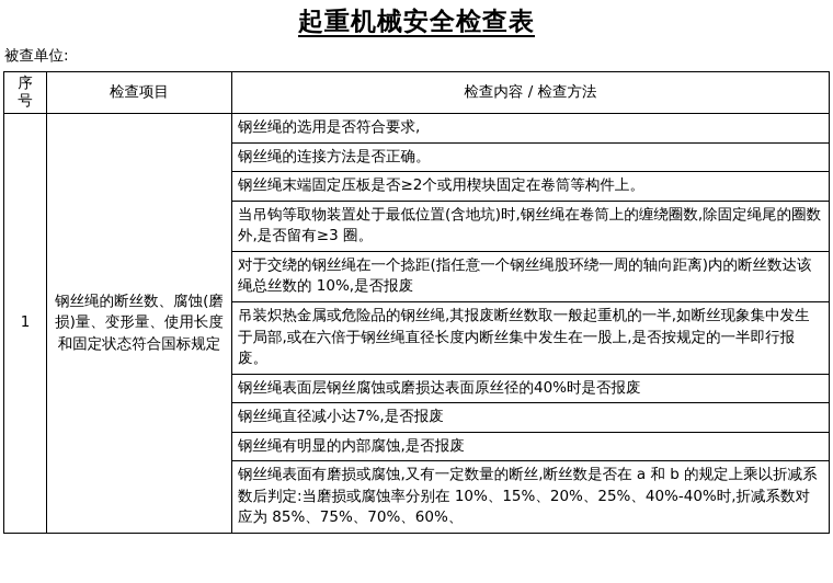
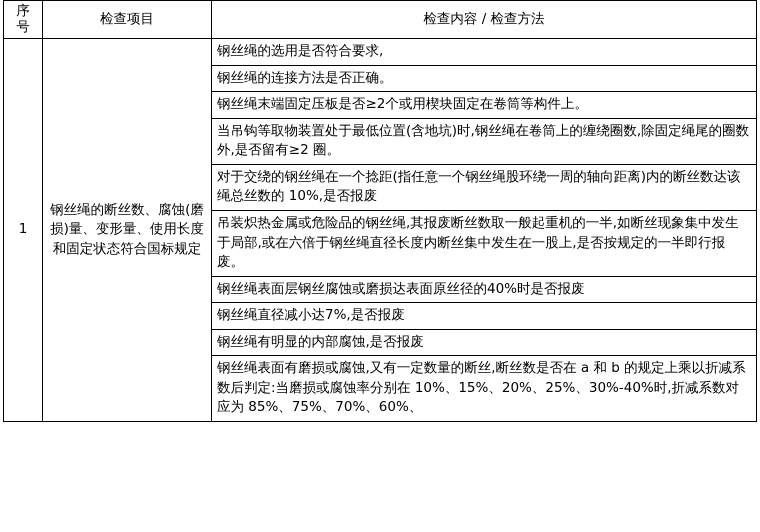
- 起重机械安全检查表
- 被查单位:
  序 号	检查项目	检查内容 / 检查方法
  1	钢丝绳的断丝数、腐蚀(磨损)量、变形量、使用长度和固定状态符合国标规定	钢丝绳的选用是否符合要求,
  钢丝绳的连接方法是否正确。
  钢丝绳末端固定压板是否≥2个或用楔块固定在卷筒等构件上。
- 当吊钩等取物装置处于最低位置(含地坑)时,钢丝绳在卷筒上的缠绕圈数,除固定绳尾的圈数外,是否留有≥3 圈。
+ 当吊钩等取物装置处于最低位置(含地坑)时,钢丝绳在卷筒上的缠绕圈数,除固定绳尾的圈数外,是否留有≥2 圈。
  对于交绕的钢丝绳在一个捻距(指任意一个钢丝绳股环绕一周的轴向距离)内的断丝数达该绳总丝数的 10%,是否报废
  吊装炽热金属或危险品的钢丝绳,其报废断丝数取一般起重机的一半,如断丝现象集中发生于局部,或在六倍于钢丝绳直径长度内断丝集中发生在一股上,是否按规定的一半即行报废。
  钢丝绳表面层钢丝腐蚀或磨损达表面原丝径的40%时是否报废
  钢丝绳直径减小达7%,是否报废
  钢丝绳有明显的内部腐蚀,是否报废
- 钢丝绳表面有磨损或腐蚀,又有一定数量的断丝,断丝数是否在 a 和 b 的规定上乘以折减系数后判定:当磨损或腐蚀率分别在 10%、15%、20%、25%、40%-40%时,折减系数对应为 85%、75%、70%、60%、
+ 钢丝绳表面有磨损或腐蚀,又有一定数量的断丝,断丝数是否在 a 和 b 的规定上乘以折减系数后判定:当磨损或腐蚀率分别在 10%、15%、20%、25%、30%-40%时,折减系数对应为 85%、75%、70%、60%、
